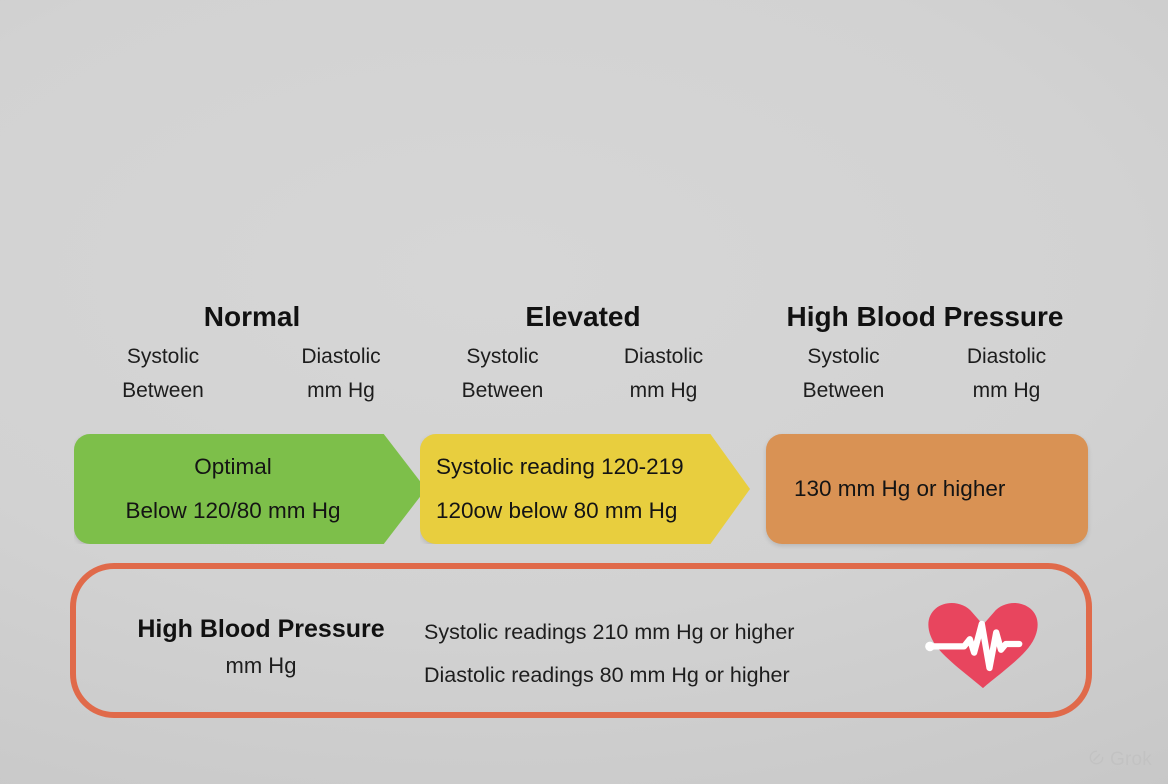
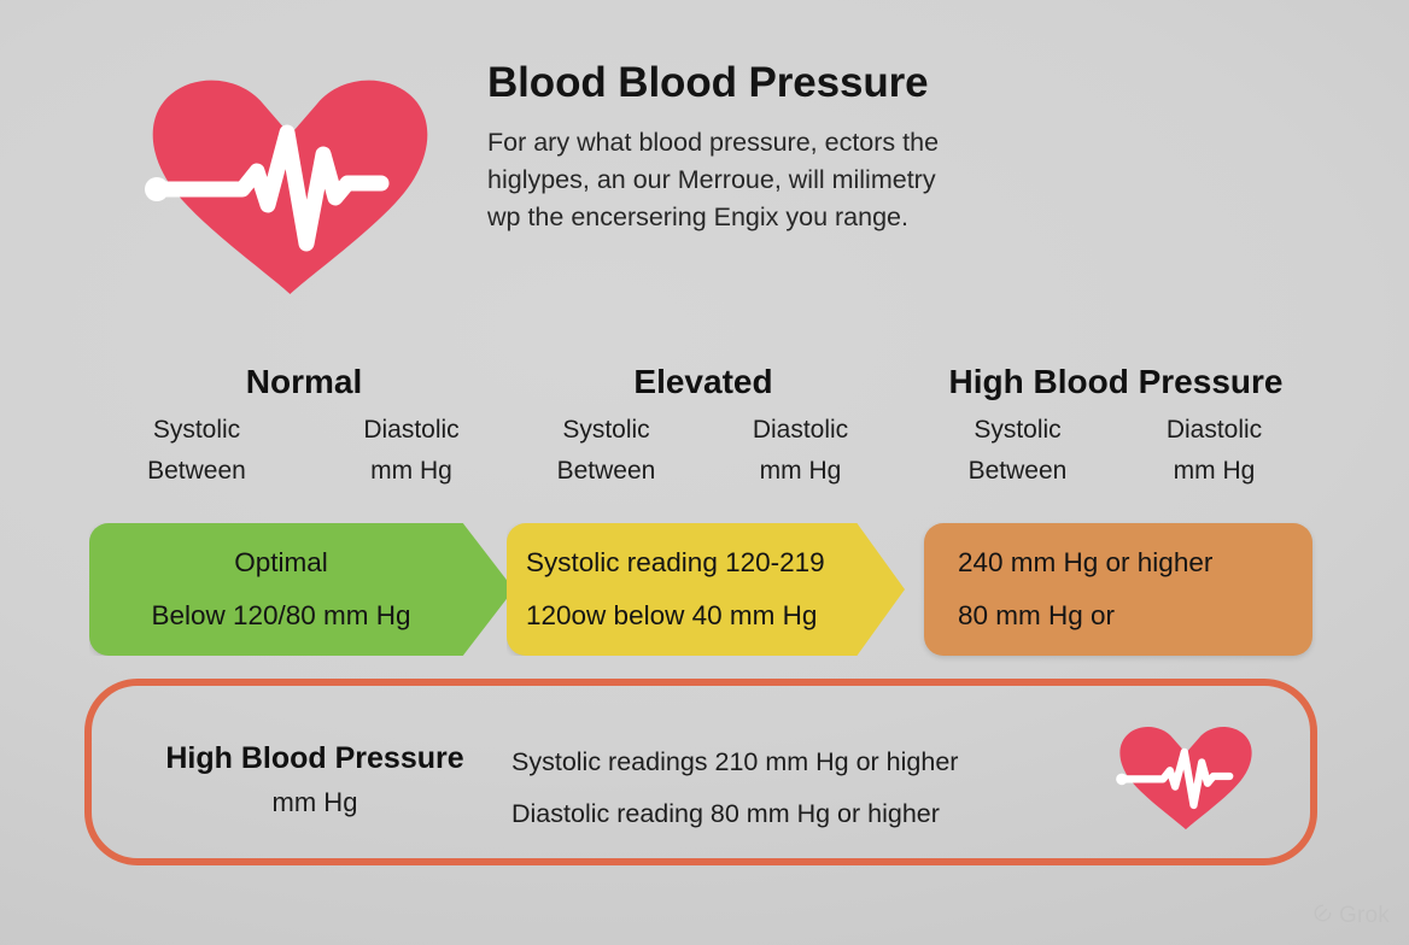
+ Blood Blood Pressure
+ For ary what blood pressure, ectors the
+ higlypes, an our Merroue, will milimetry
+ wp the encersering Engix you range.
  Normal
  Systolic
  Between
  Diastolic
  mm Hg
  Elevated
  Systolic
  Between
  Diastolic
  mm Hg
  High Blood Pressure
  Systolic
  Between
  Diastolic
  mm Hg
  Optimal
  Below 120/80 mm Hg
  Systolic reading 120-219
- 120ow below 80 mm Hg
+ 120ow below 40 mm Hg
- 130 mm Hg or higher
+ 240 mm Hg or higher
+ 80 mm Hg or
  High Blood Pressure
  mm Hg
  Systolic readings 210 mm Hg or higher
- Diastolic readings 80 mm Hg or higher
+ Diastolic reading 80 mm Hg or higher
